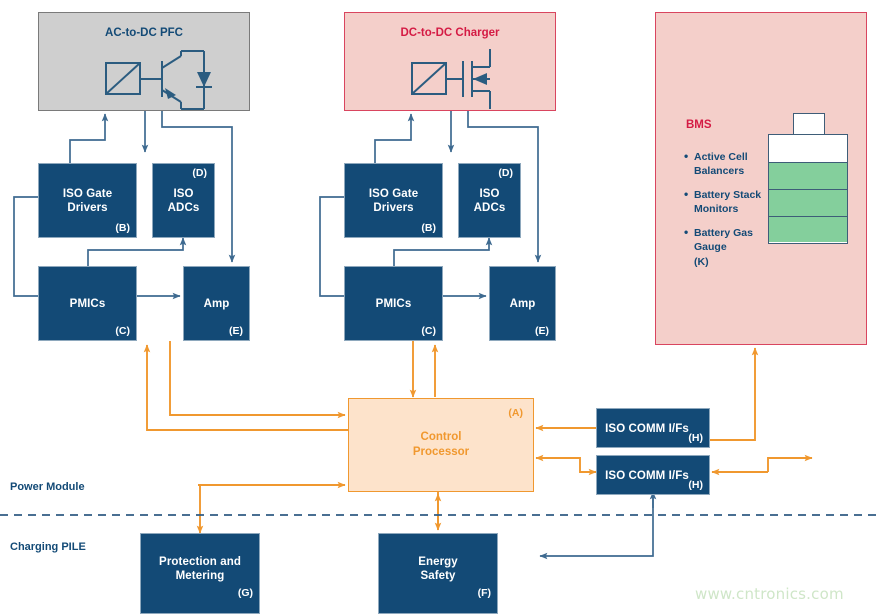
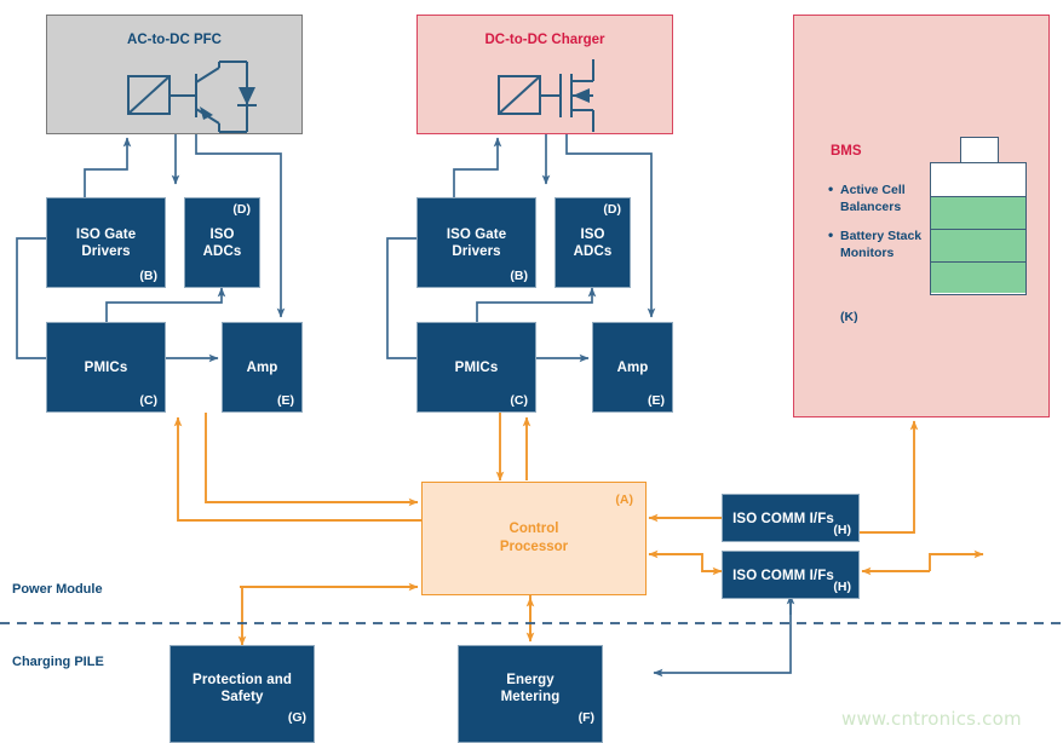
  AC-to-DC PFC
  DC-to-DC Charger
  BMS
  Active Cell
  Balancers
  Battery Stack
  Monitors
- Battery Gas
- Gauge
  (K)
  ISO Gate
  Drivers
  (B)
  ISO
  ADCs
  (D)
  PMICs
  (C)
  Amp
  (E)
  ISO Gate
  Drivers
  (B)
  ISO
  ADCs
  (D)
  PMICs
  (C)
  Amp
  (E)
  Control
  Processor
  (A)
  ISO COMM I/Fs
  (H)
  ISO COMM I/Fs
  (H)
  Protection and
- Metering
+ Safety
  (G)
  Energy
- Safety
+ Metering
  (F)
  Power Module
  Charging PILE
  www.cntronics.com
